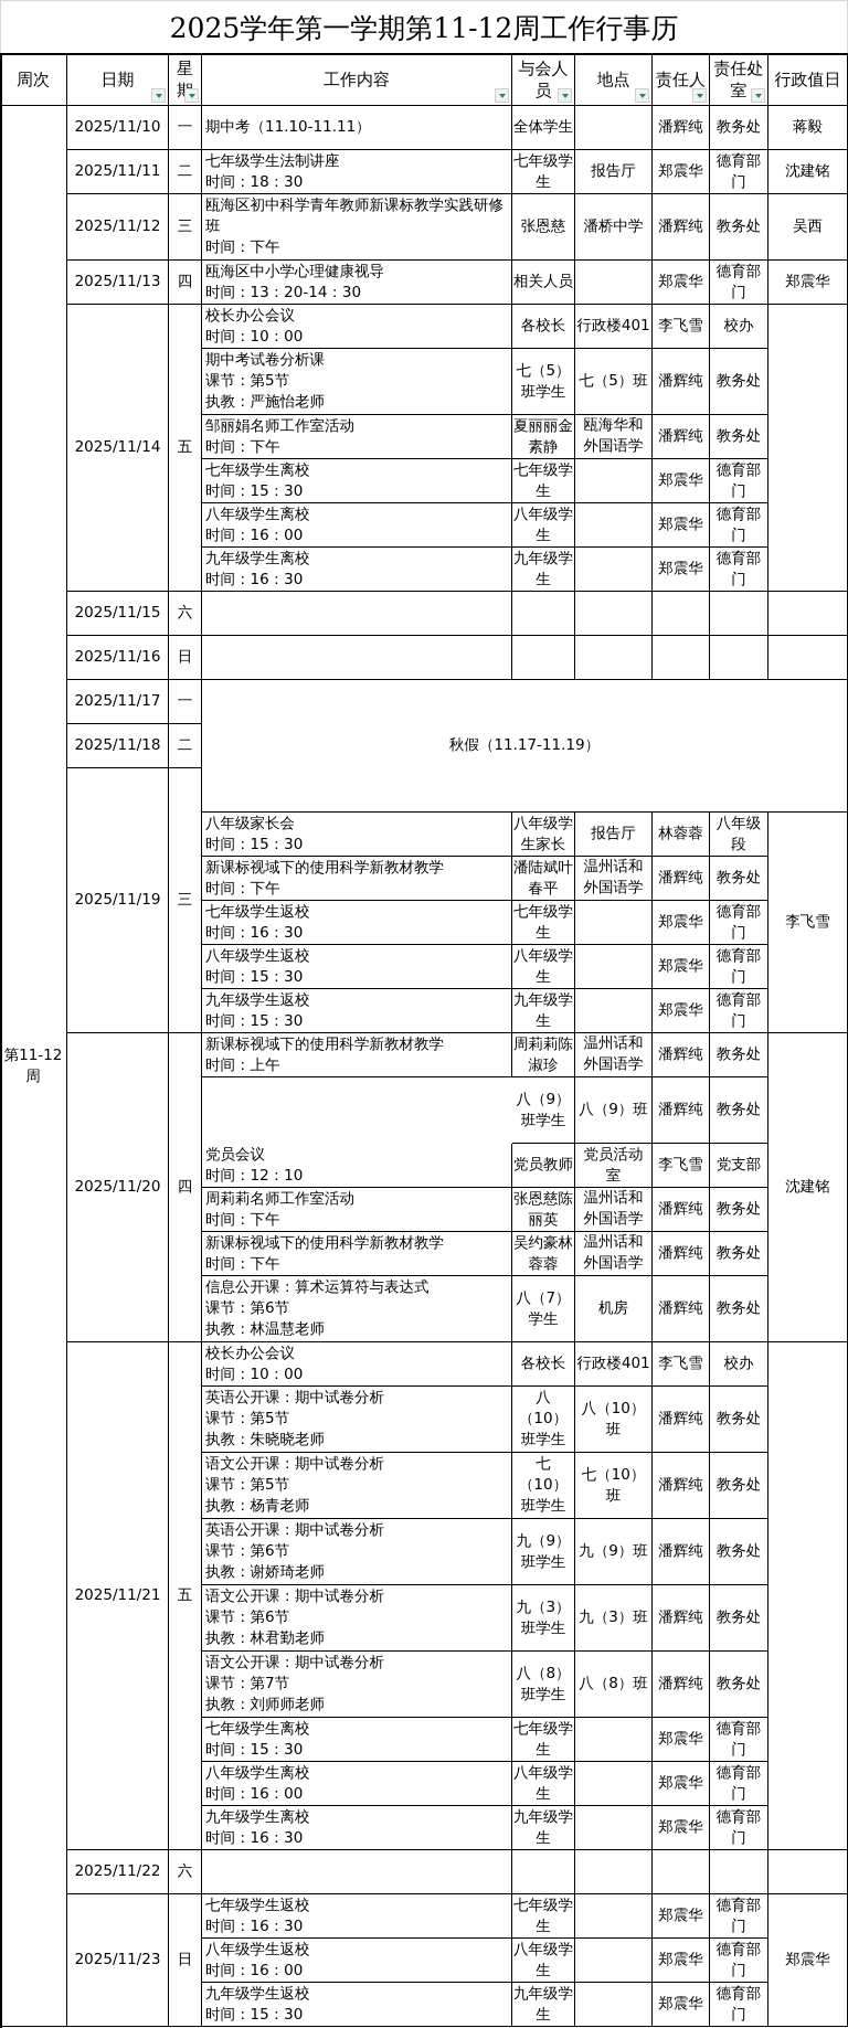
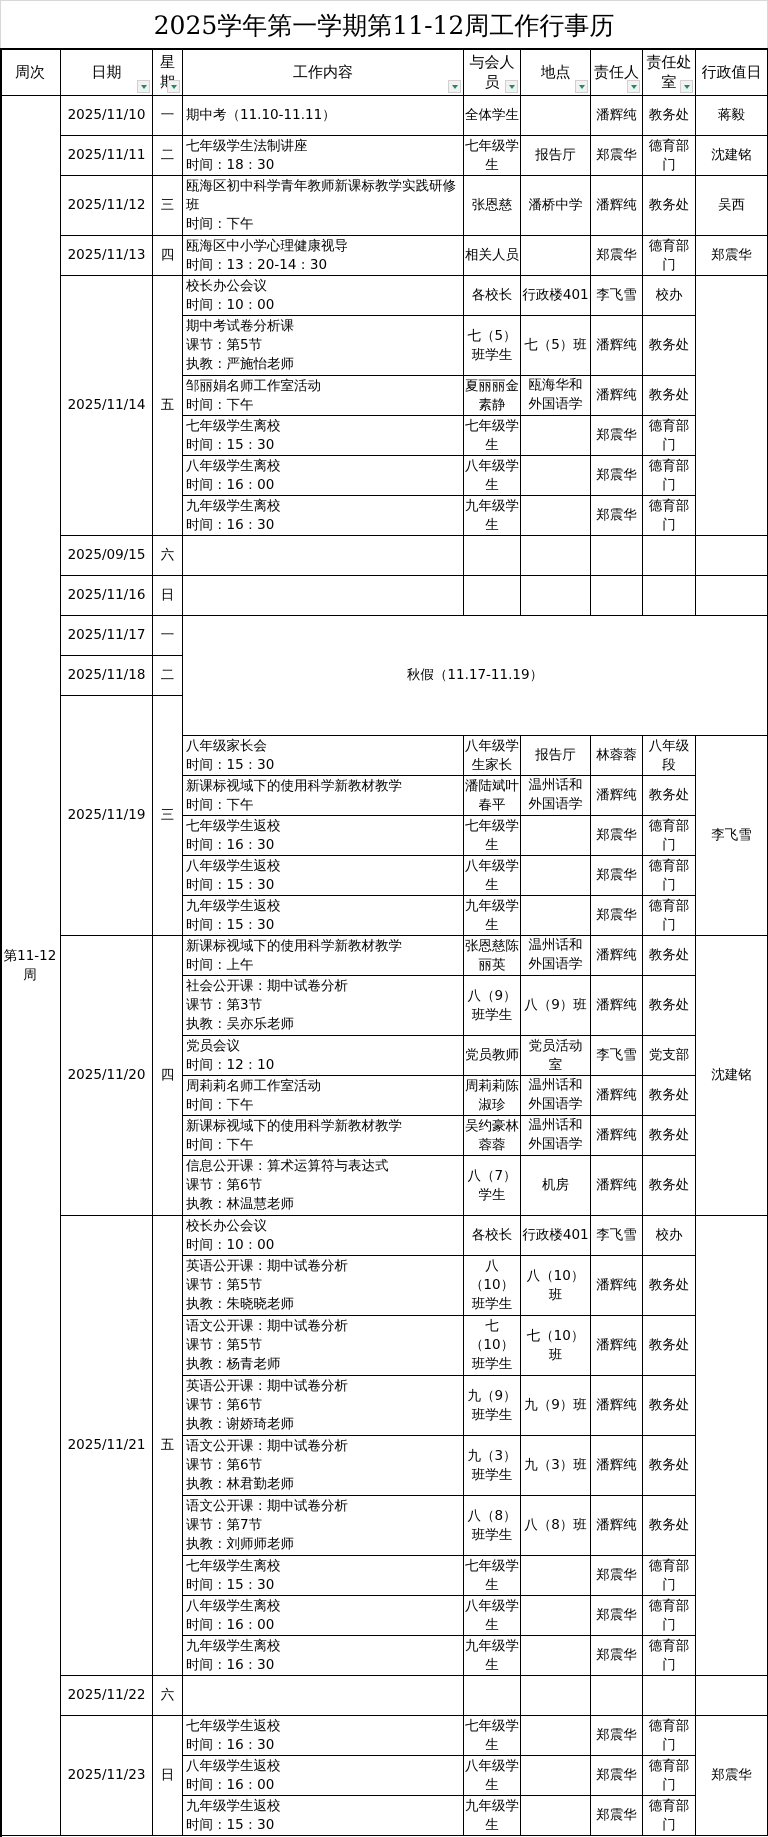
  2025学年第一学期第11-12周工作行事历
  周次
  日期
  工作内容
  与会人员
  地点
  责任人
  责任处室
  行政值日
  期中考（11.10-11.11）
  全体学生
  潘辉纯
  教务处
  2025/11/10
  一
  蒋毅
  七年级学生法制讲座
  时间：18：30
  七年级学生
  报告厅
  郑震华
  德育部门
  2025/11/11
  二
  沈建铭
  瓯海区初中科学青年教师新课标教学实践研修班
  时间：下午
  张恩慈
  潘桥中学
  潘辉纯
  教务处
  2025/11/12
  三
  吴西
  瓯海区中小学心理健康视导
  时间：13：20-14：30
  相关人员
  郑震华
  德育部门
  2025/11/13
  四
  郑震华
  校长办公会议
  时间：10：00
  各校长
  行政楼401
  李飞雪
  校办
  期中考试卷分析课
  课节：第5节
  执教：严施怡老师
  七（5）班学生
  七（5）班
  潘辉纯
  教务处
  邹丽娟名师工作室活动
  时间：下午
  夏丽丽金素静
  瓯海华和外国语学
  潘辉纯
  教务处
  七年级学生离校
  时间：15：30
  七年级学生
  郑震华
  德育部门
  八年级学生离校
  时间：16：00
  八年级学生
  郑震华
  德育部门
  九年级学生离校
  时间：16：30
  九年级学生
  郑震华
  德育部门
  2025/11/14
  五
- 2025/11/15
+ 2025/09/15
  六
  2025/11/16
  日
  2025/11/17
  一
  2025/11/18
  二
  秋假（11.17-11.19）
  八年级家长会
  时间：15：30
  八年级学生家长
  报告厅
  林蓉蓉
  八年级段
  新课标视域下的使用科学新教材教学
  时间：下午
  潘陆斌叶春平
  温州话和外国语学
  潘辉纯
  教务处
  七年级学生返校
  时间：16：30
  七年级学生
  郑震华
  德育部门
  八年级学生返校
  时间：15：30
  八年级学生
  郑震华
  德育部门
  九年级学生返校
  时间：15：30
  九年级学生
  郑震华
  德育部门
  2025/11/19
  三
  李飞雪
  新课标视域下的使用科学新教材教学
  时间：上午
- 周莉莉陈淑珍
+ 张恩慈陈丽英
  温州话和外国语学
  潘辉纯
  教务处
+ 社会公开课：期中试卷分析
+ 课节：第3节
+ 执教：吴亦乐老师
  八（9）班学生
  八（9）班
  潘辉纯
  教务处
  党员会议
  时间：12：10
  党员教师
  党员活动室
  李飞雪
  党支部
  周莉莉名师工作室活动
  时间：下午
- 张恩慈陈丽英
+ 周莉莉陈淑珍
  温州话和外国语学
  潘辉纯
  教务处
  新课标视域下的使用科学新教材教学
  时间：下午
  吴约豪林蓉蓉
  温州话和外国语学
  潘辉纯
  教务处
  信息公开课：算术运算符与表达式
  课节：第6节
  执教：林温慧老师
  八（7）学生
  机房
  潘辉纯
  教务处
  2025/11/20
  四
  沈建铭
  校长办公会议
  时间：10：00
  各校长
  行政楼401
  李飞雪
  校办
  英语公开课：期中试卷分析
  课节：第5节
  执教：朱晓晓老师
  八（10）班学生
  八（10）班
  潘辉纯
  教务处
  语文公开课：期中试卷分析
  课节：第5节
  执教：杨青老师
  七（10）班学生
  七（10）班
  潘辉纯
  教务处
  英语公开课：期中试卷分析
  课节：第6节
  执教：谢娇琦老师
  九（9）班学生
  九（9）班
  潘辉纯
  教务处
  语文公开课：期中试卷分析
  课节：第6节
  执教：林君勤老师
  九（3）班学生
  九（3）班
  潘辉纯
  教务处
  语文公开课：期中试卷分析
  课节：第7节
  执教：刘师师老师
  八（8）班学生
  八（8）班
  潘辉纯
  教务处
  七年级学生离校
  时间：15：30
  七年级学生
  郑震华
  德育部门
  八年级学生离校
  时间：16：00
  八年级学生
  郑震华
  德育部门
  九年级学生离校
  时间：16：30
  九年级学生
  郑震华
  德育部门
  2025/11/21
  五
  2025/11/22
  六
  七年级学生返校
  时间：16：30
  七年级学生
  郑震华
  德育部门
  八年级学生返校
  时间：16：00
  八年级学生
  郑震华
  德育部门
  九年级学生返校
  时间：15：30
  九年级学生
  郑震华
  德育部门
  2025/11/23
  日
  郑震华
  第11-12周
